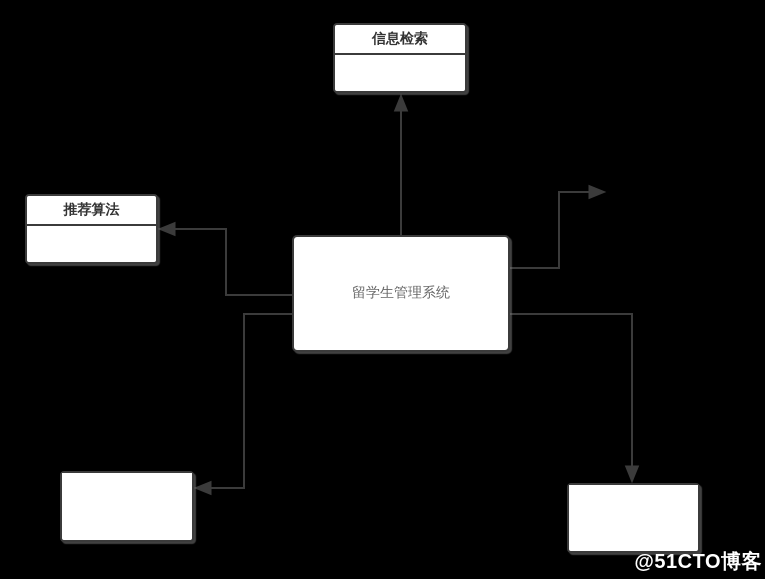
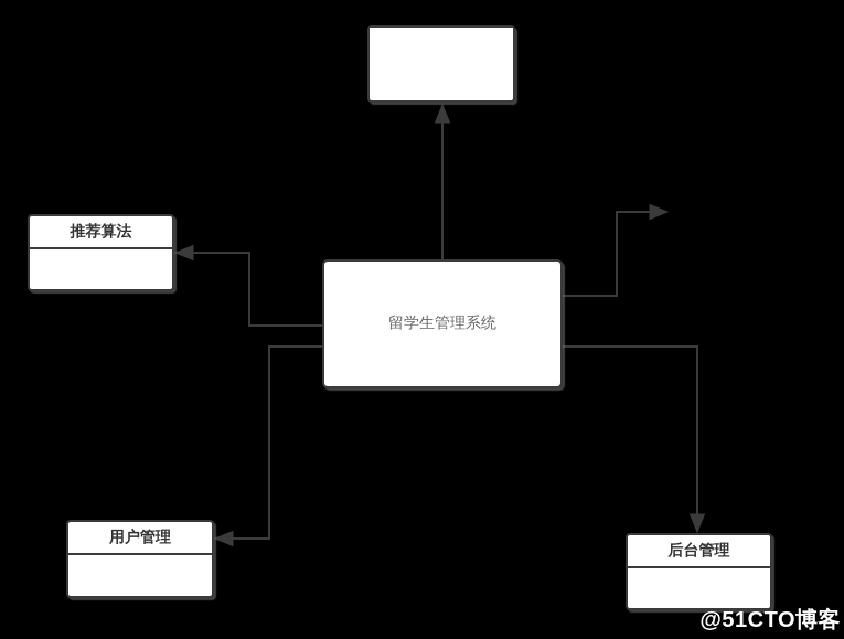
- 信息检索
  推荐算法
+ 用户管理
+ 后台管理
  留学生管理系统
  @51CTO博客
